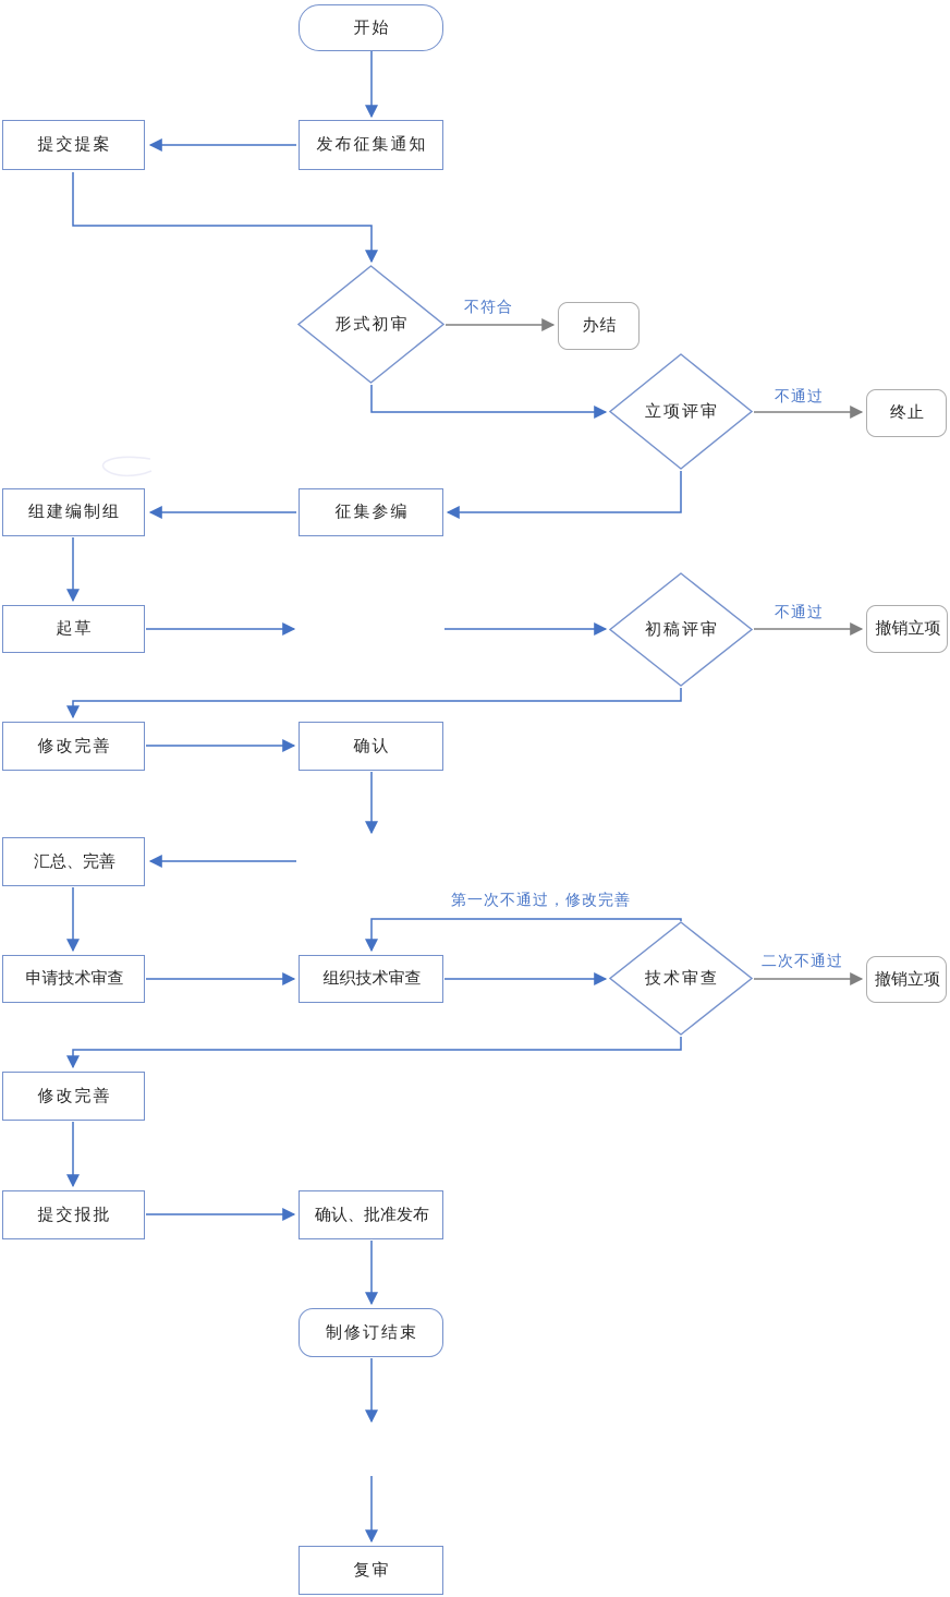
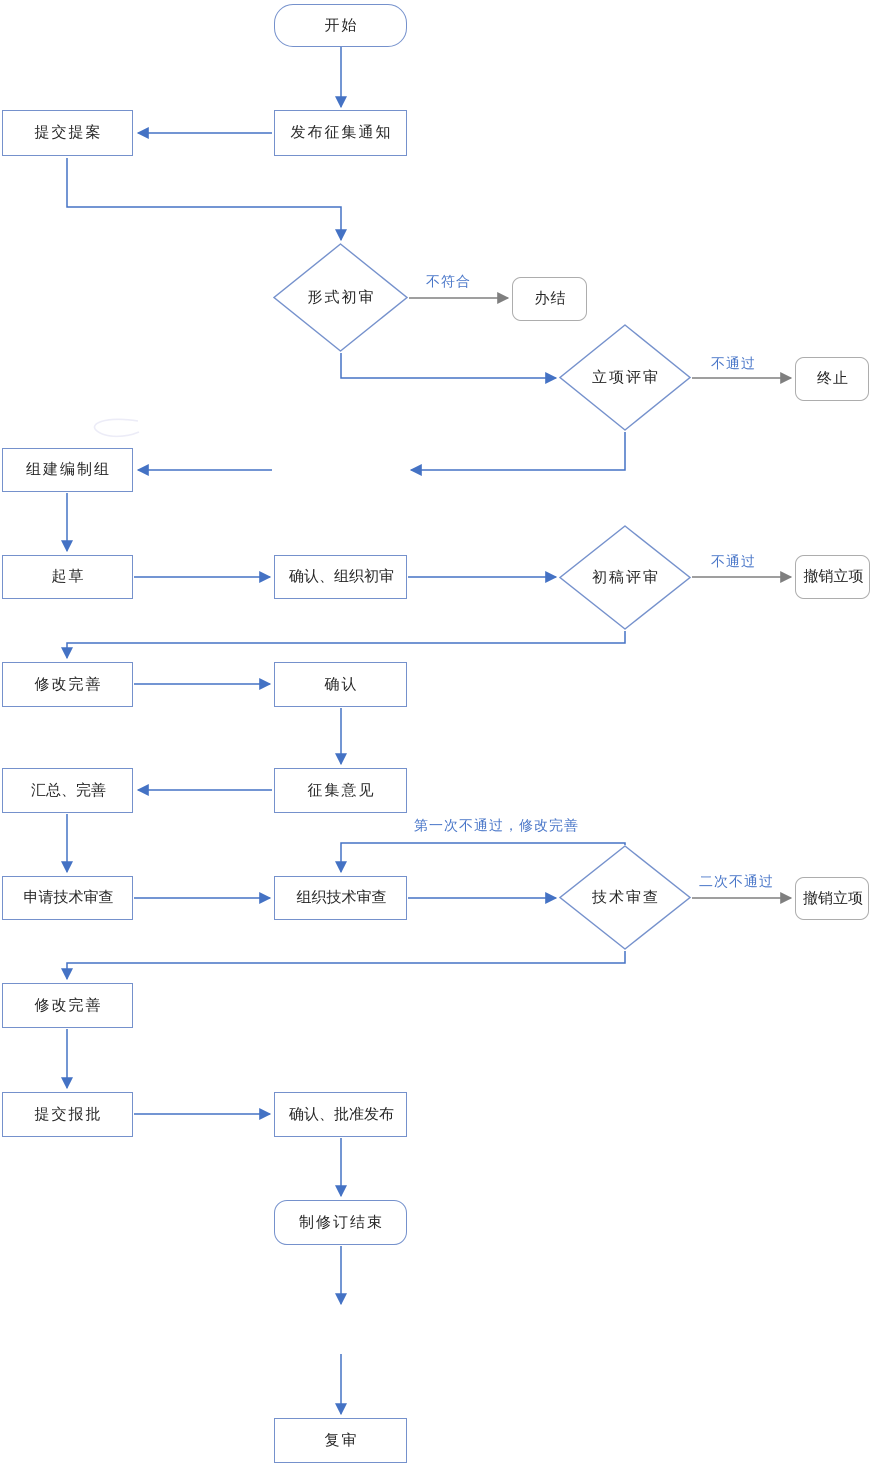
  开始
  制修订结束
  发布征集通知
  提交提案
  组建编制组
- 征集参编
  起草
+ 确认、组织初审
  修改完善
  确认
  汇总、完善
+ 征集意见
  申请技术审查
  组织技术审查
  修改完善
  提交报批
  确认、批准发布
  复审
  办结
  终止
  撤销立项
  撤销立项
  形式初审
  立项评审
  初稿评审
  技术审查
  不符合
  不通过
  不通过
  第一次不通过，修改完善
  二次不通过
